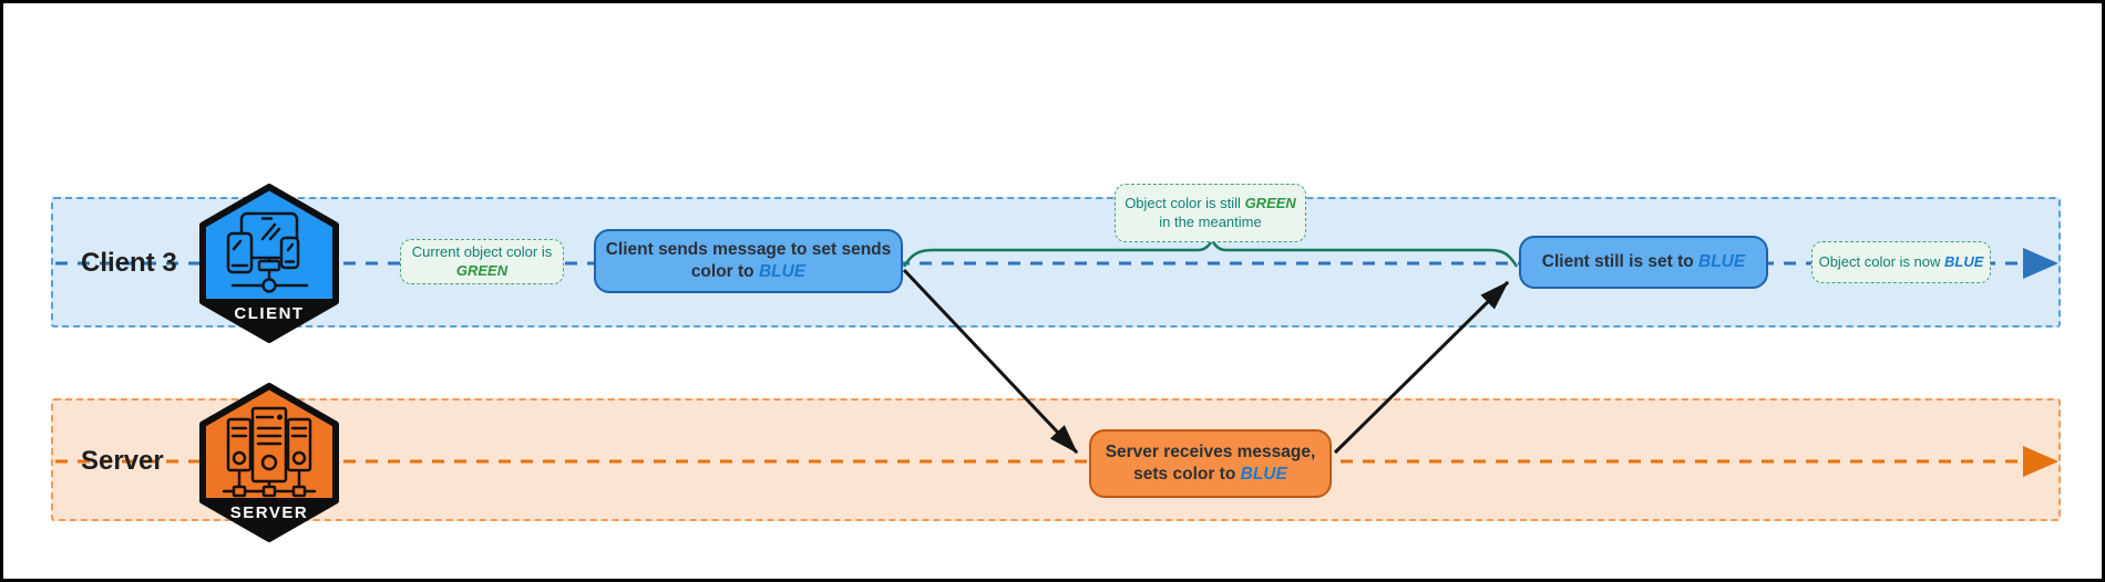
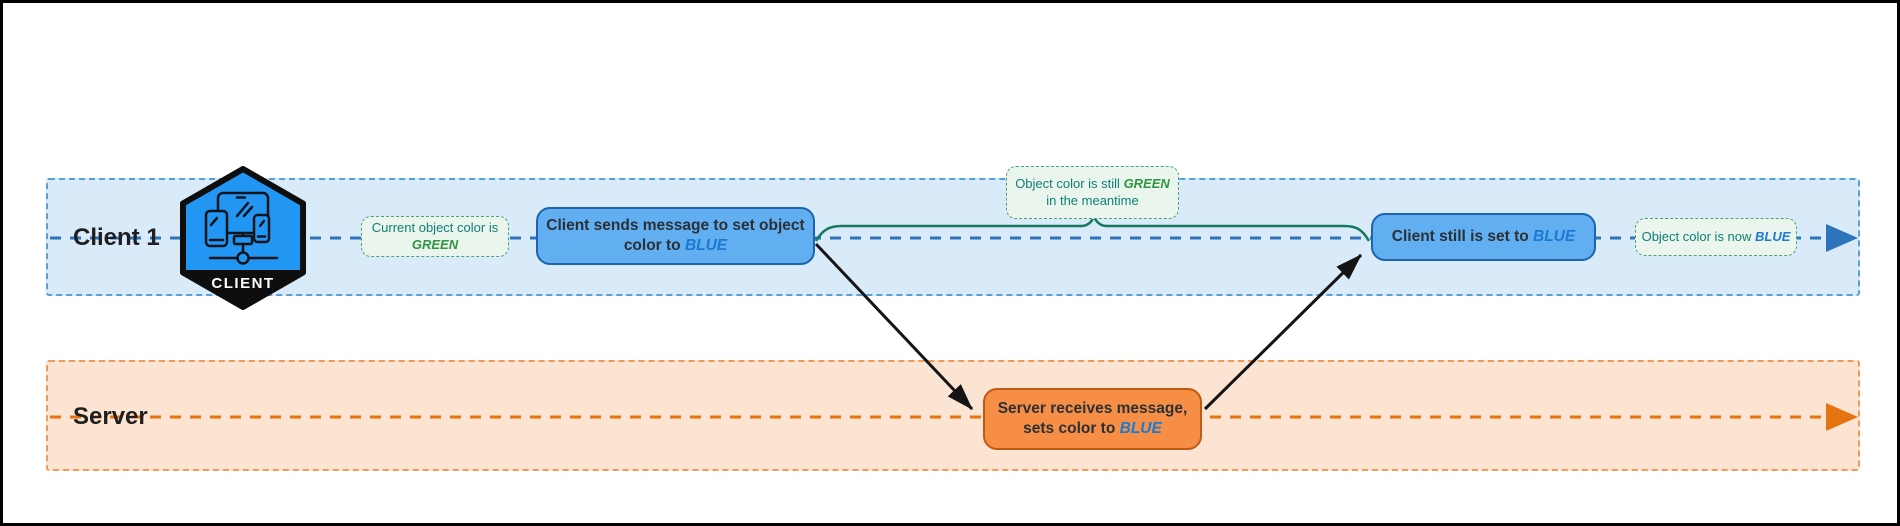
- Client 3
+ Client 1
  Server
  CLIENT
- SERVER
  Current object color is
  GREEN
  Object color is still GREEN
  in the meantime
  Object color is now BLUE
- Client sends message to set sends
+ Client sends message to set object
  color to BLUE
  Server receives message,
  sets color to BLUE
  Client still is set to BLUE
